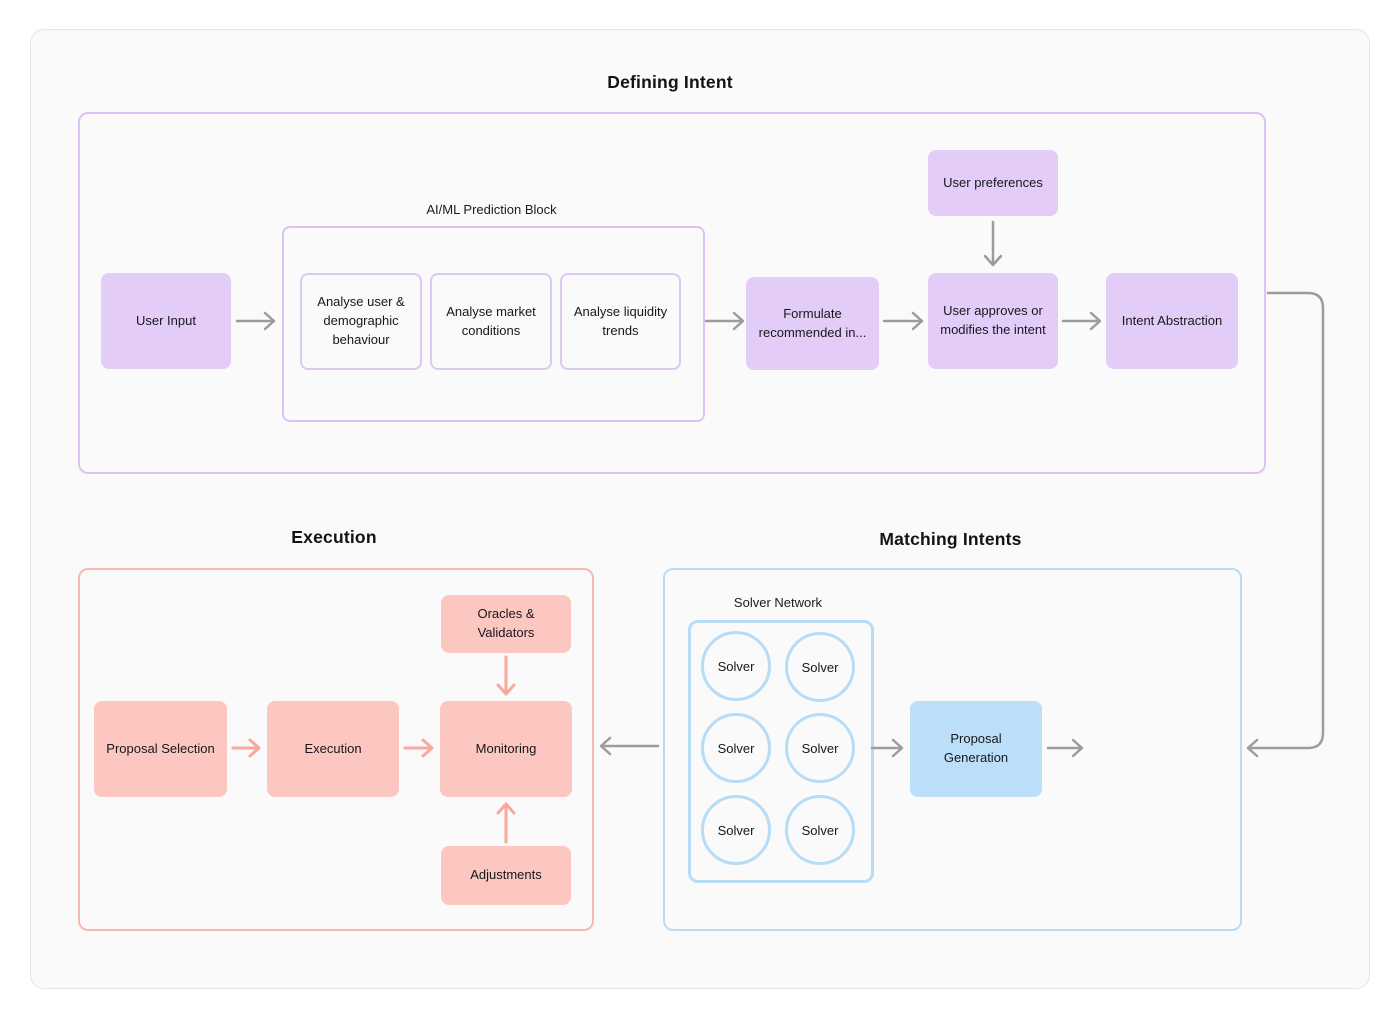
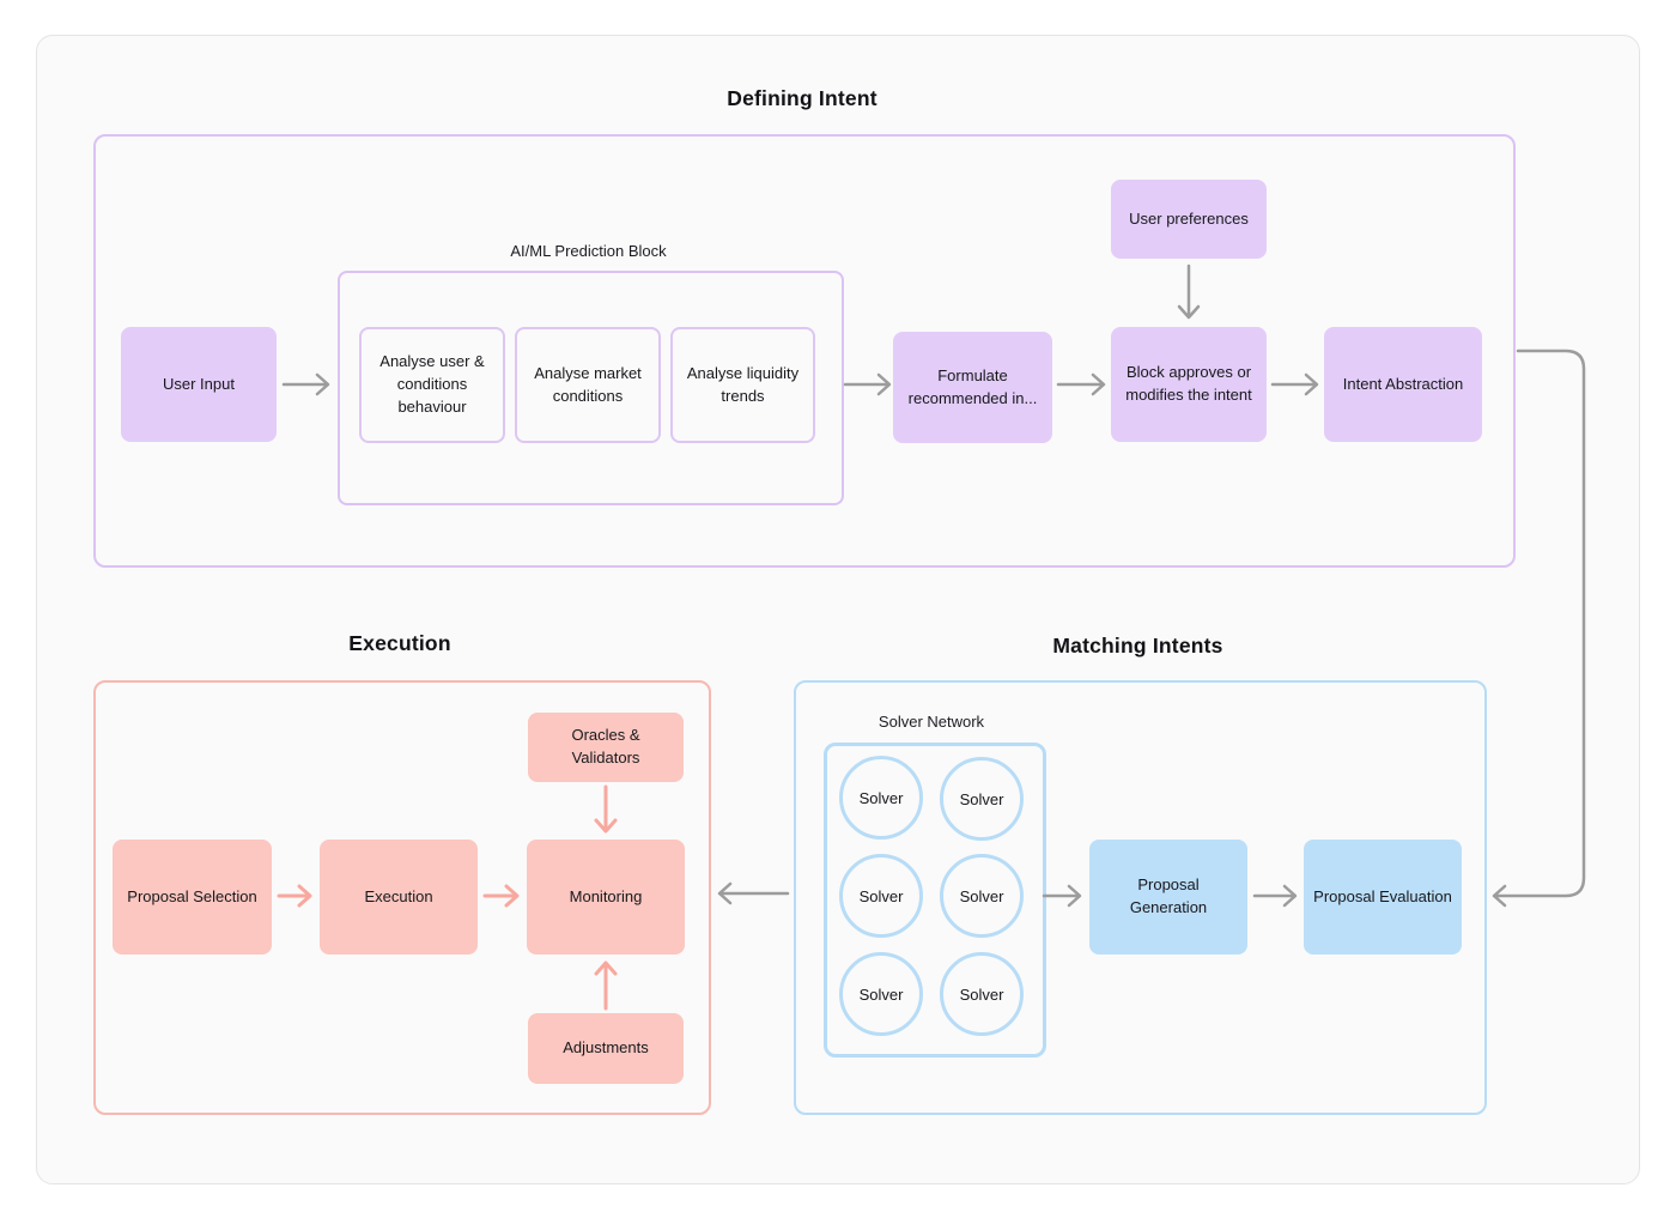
  Defining Intent
  AI/ML Prediction Block
  User Input
- Analyse user & demographic behaviour
+ Analyse user & conditions behaviour
  Analyse market conditions
  Analyse liquidity trends
  Formulate recommended in...
  User preferences
- User approves or modifies the intent
+ Block approves or modifies the intent
  Intent Abstraction
  Execution
  Oracles & Validators
  Proposal Selection
  Execution
  Monitoring
  Adjustments
  Matching Intents
  Solver Network
  Solver
  Solver
  Solver
  Solver
  Solver
  Solver
  Proposal Generation
+ Proposal Evaluation
